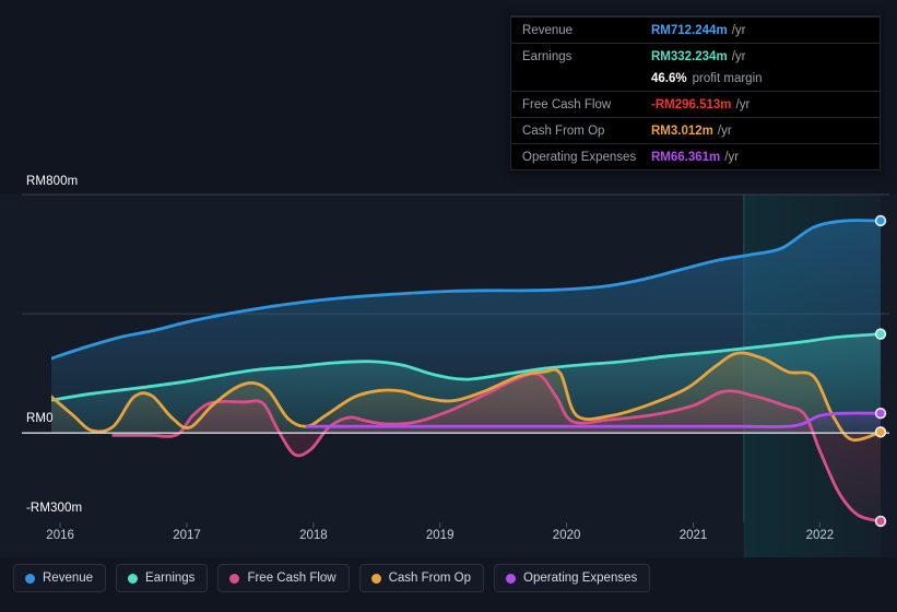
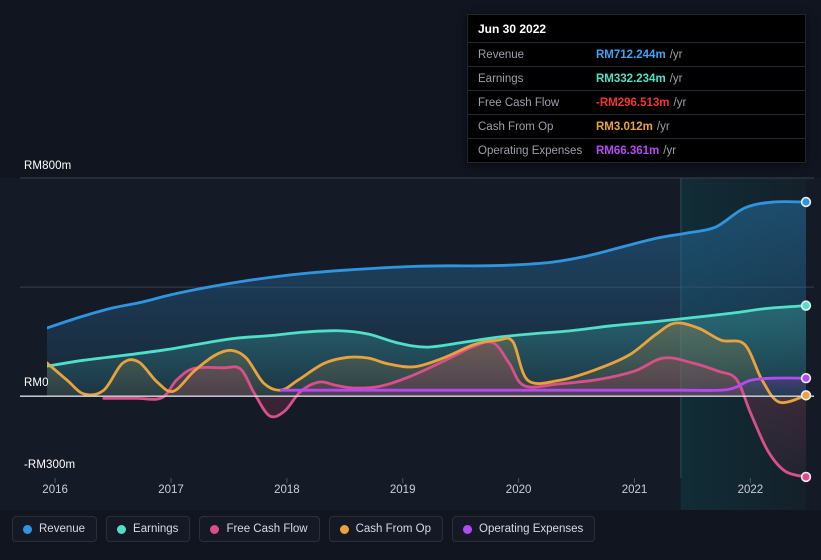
  RM800m
  RM0
  -RM300m
  2016
  2017
  2018
  2019
  2020
  2021
  2022
+ Jun 30 2022
  Revenue
  RM712.244m
  /yr
  Earnings
  RM332.234m
  /yr
- 46.6%
- profit margin
  Free Cash Flow
  -RM296.513m
  /yr
  Cash From Op
  RM3.012m
  /yr
  Operating Expenses
  RM66.361m
  /yr
  Revenue
  Earnings
  Free Cash Flow
  Cash From Op
  Operating Expenses
